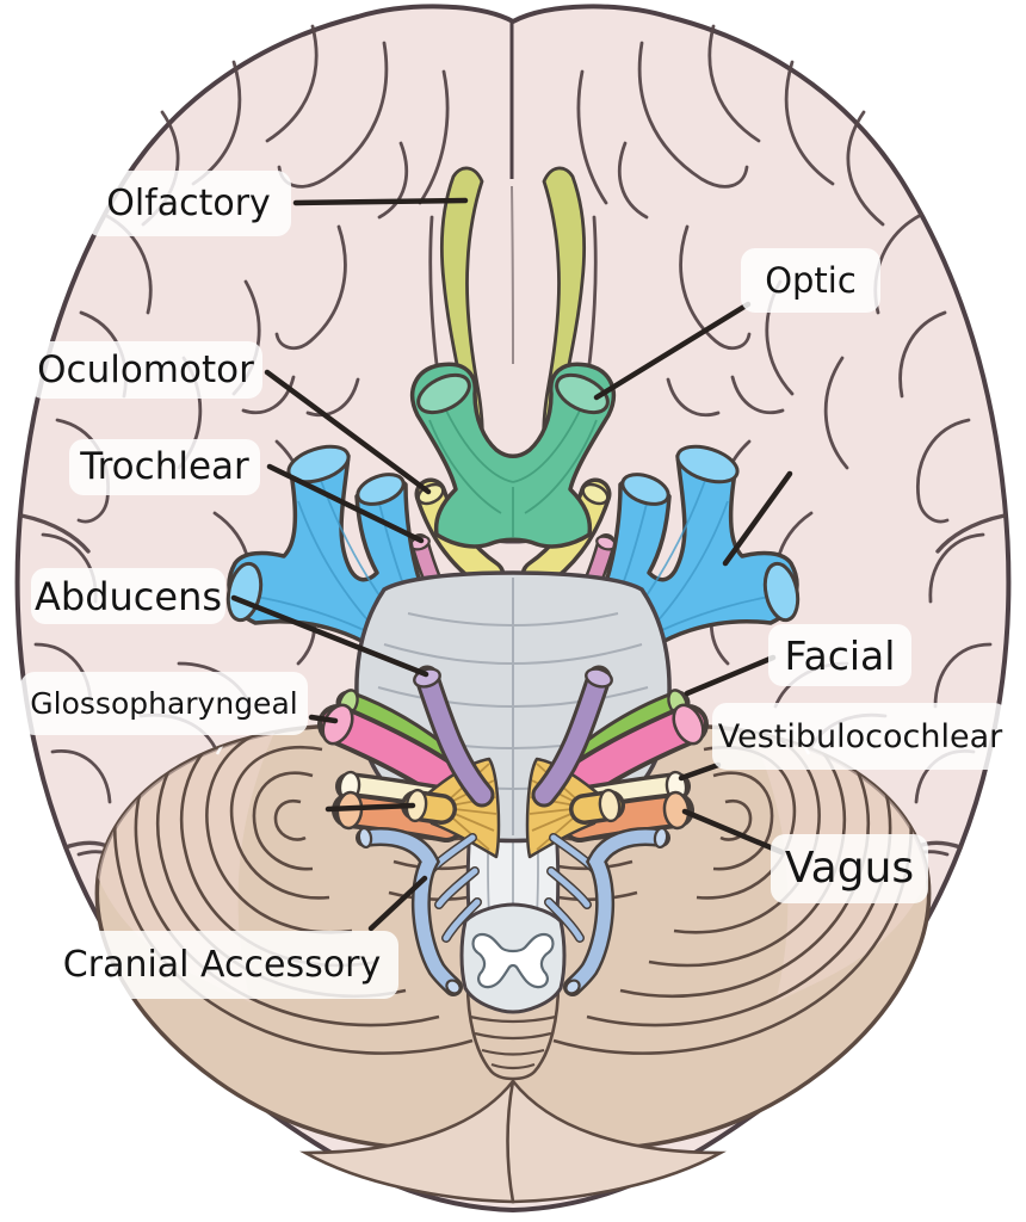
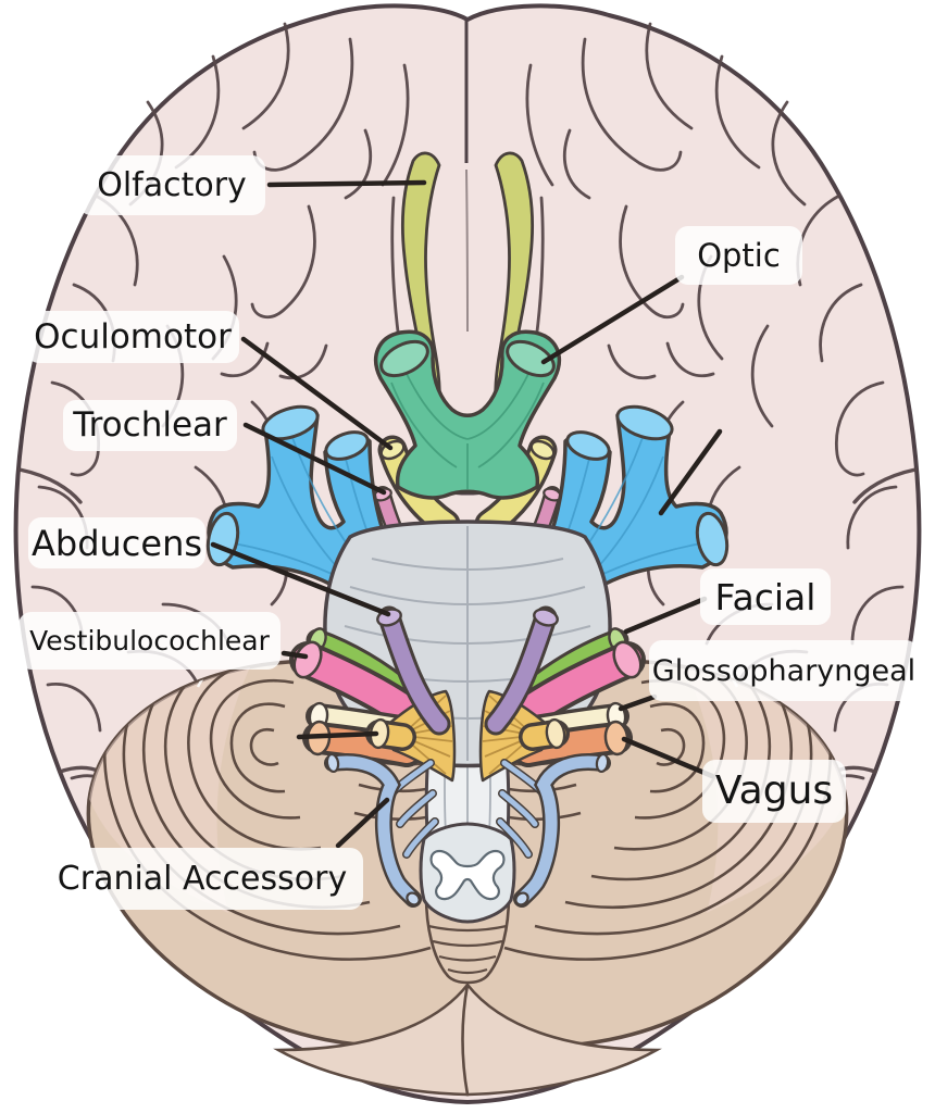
  Olfactory
  Optic
  Oculomotor
  Trochlear
  Abducens
- Glossopharyngeal
+ Vestibulocochlear
  Cranial Accessory
  Facial
- Vestibulocochlear
+ Glossopharyngeal
  Vagus
